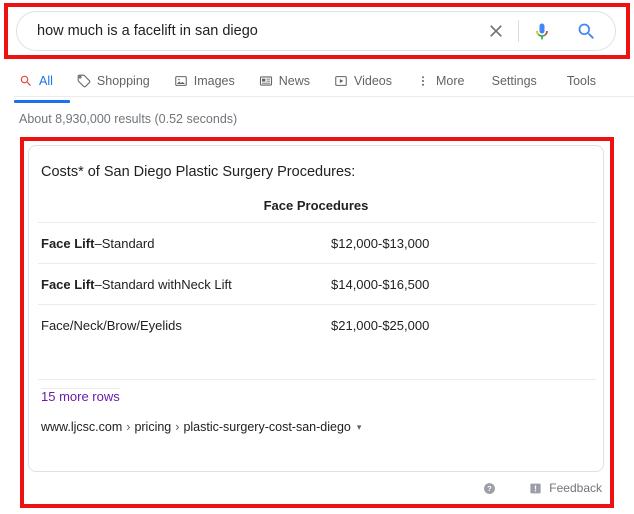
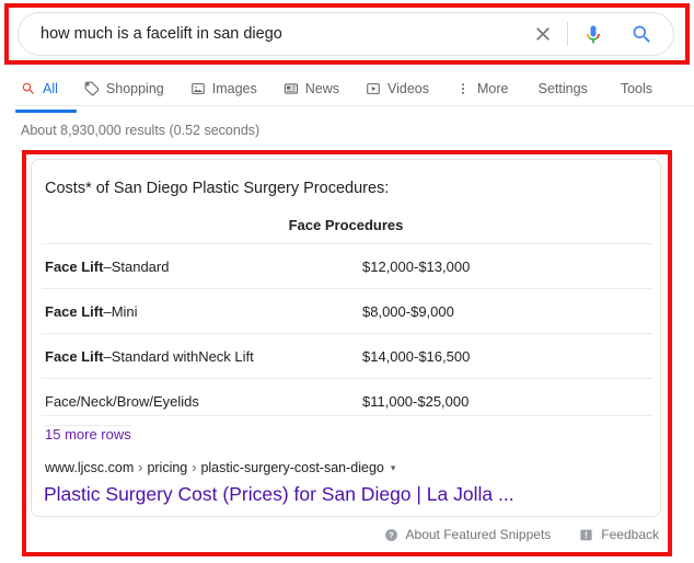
  how much is a facelift in san diego
  All
  Shopping
  Images
  News
  Videos
  More
  Settings
  Tools
  About 8,930,000 results (0.52 seconds)
  Costs* of San Diego Plastic Surgery Procedures:
  Face Procedures
  Face Lift–Standard	$12,000-$13,000
+ Face Lift–Mini	$8,000-$9,000
  Face Lift–Standard withNeck Lift	$14,000-$16,500
- Face/Neck/Brow/Eyelids	$21,000-$25,000
+ Face/Neck/Brow/Eyelids	$11,000-$25,000
  15 more rows
  www.ljcsc.com
  ›
  pricing
  ›
  plastic-surgery-cost-san-diego
  ▾
+ Plastic Surgery Cost (Prices) for San Diego | La Jolla ...
  ?
+ About Featured Snippets
  Feedback
